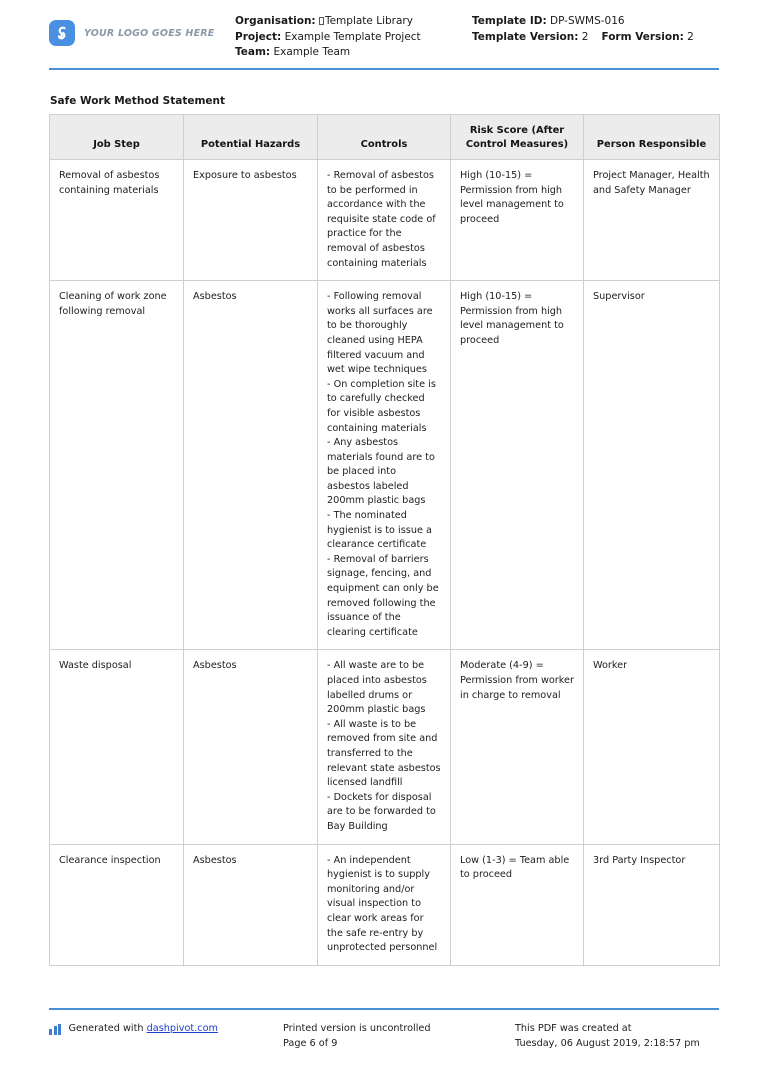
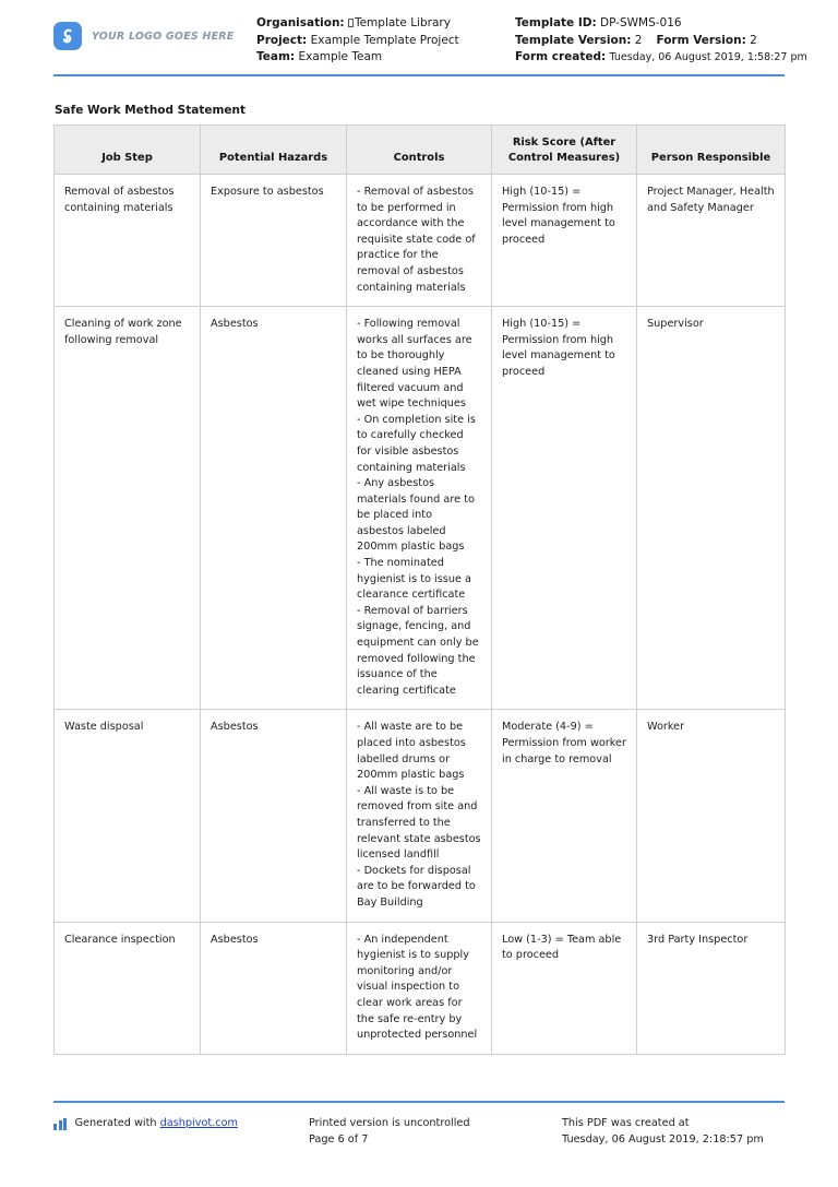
  YOUR LOGO GOES HERE
  Organisation: Template Library
  Project: Example Template Project
  Team: Example Team
  Template ID: DP-SWMS-016
  Template Version: 2 Form Version: 2
+ Form created: Tuesday, 06 August 2019, 1:58:27 pm
  Safe Work Method Statement
  Job Step	Potential Hazards	Controls	Risk Score (After Control Measures)	Person Responsible
  Removal of asbestos containing materials	Exposure to asbestos	- Removal of asbestos to be performed in accordance with the requisite state code of practice for the removal of asbestos containing materials	High (10-15) = Permission from high level management to proceed	Project Manager, Health and Safety Manager
  Cleaning of work zone following removal	Asbestos	- Following removal works all surfaces are to be thoroughly cleaned using HEPA filtered vacuum and wet wipe techniques- On completion site is to carefully checked for visible asbestos containing materials- Any asbestos materials found are to be placed into asbestos labeled 200mm plastic bags- The nominated hygienist is to issue a clearance certificate- Removal of barriers signage, fencing, and equipment can only be removed following the issuance of the clearing certificate	High (10-15) = Permission from high level management to proceed	Supervisor
  Waste disposal	Asbestos	- All waste are to be placed into asbestos labelled drums or 200mm plastic bags- All waste is to be removed from site and transferred to the relevant state asbestos licensed landfill- Dockets for disposal are to be forwarded to Bay Building	Moderate (4-9) = Permission from worker in charge to removal	Worker
  Clearance inspection	Asbestos	- An independent hygienist is to supply monitoring and/or visual inspection to clear work areas for the safe re-entry by unprotected personnel	Low (1-3) = Team able to proceed	3rd Party Inspector
  Generated with dashpivot.com
  Printed version is uncontrolled
- Page 6 of 9
+ Page 6 of 7
  This PDF was created at
  Tuesday, 06 August 2019, 2:18:57 pm
